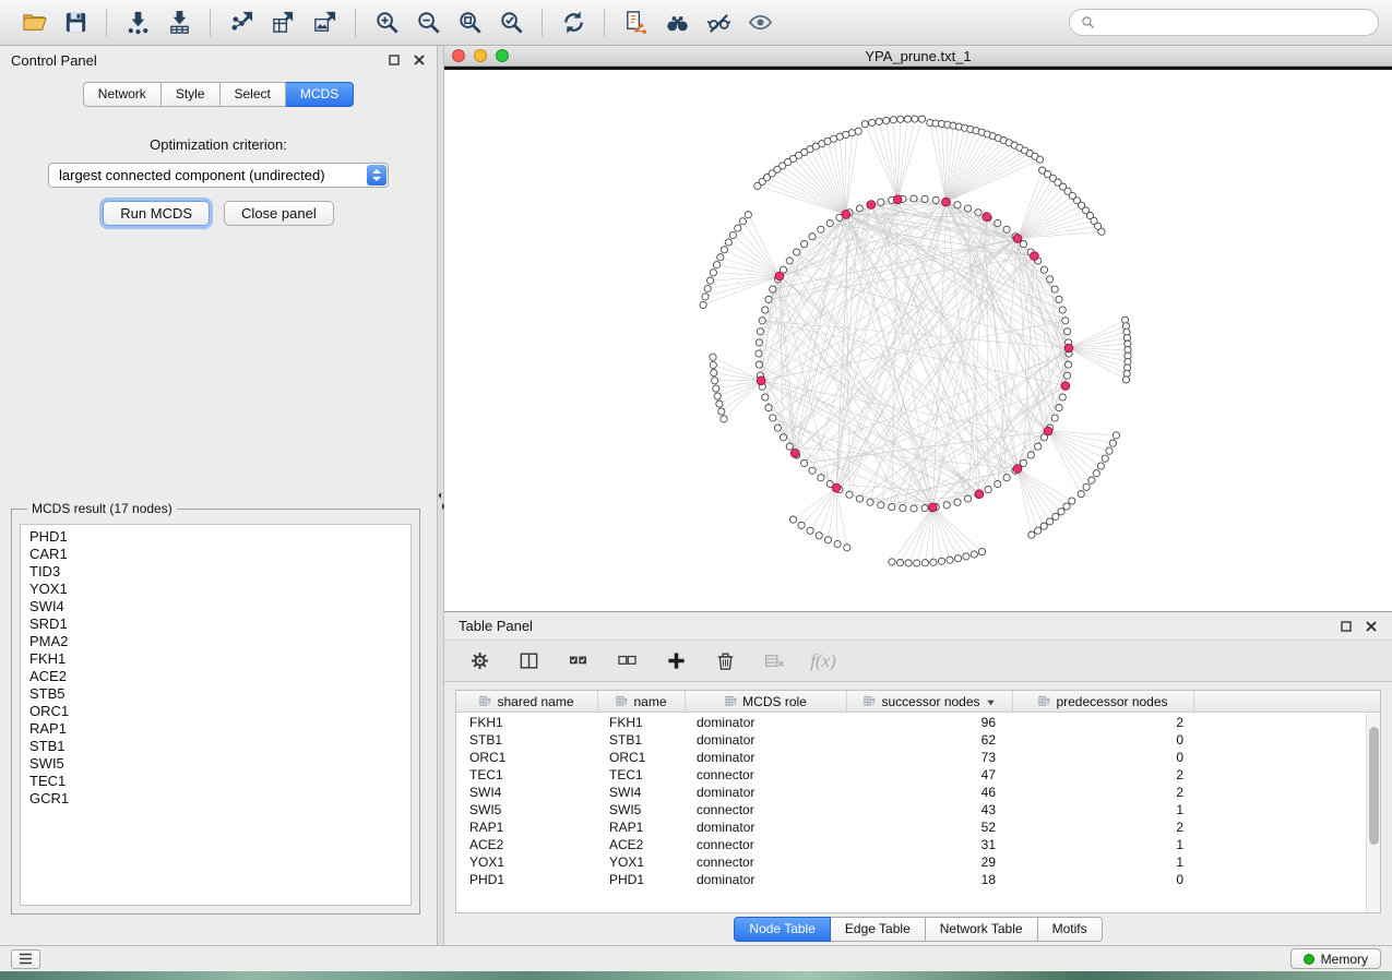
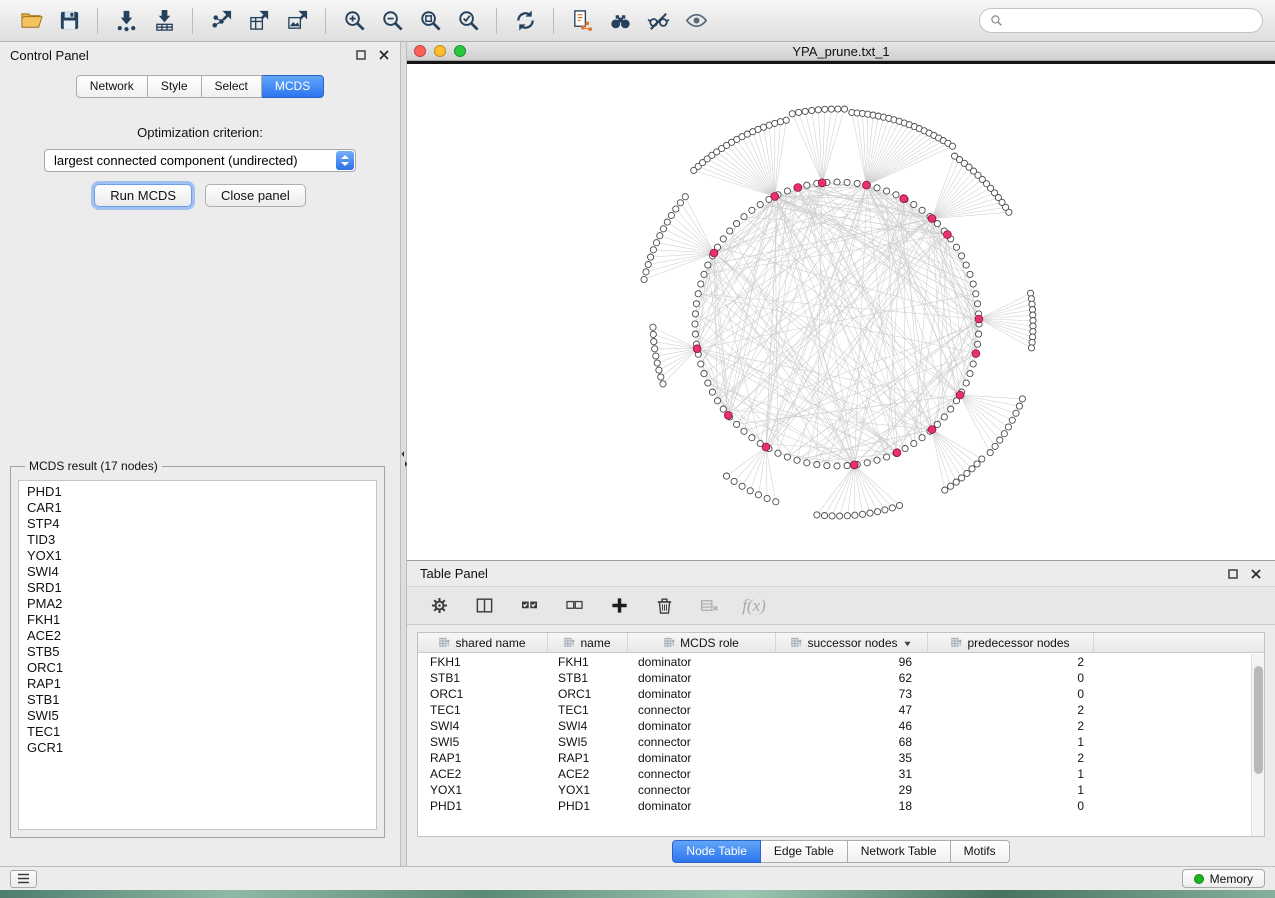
  Control Panel
  Network
  Style
  Select
  MCDS
  Optimization criterion:
  largest connected component (undirected)
  Run MCDS
  Close panel
  MCDS result (17 nodes)
  PHD1
  CAR1
+ STP4
  TID3
  YOX1
  SWI4
  SRD1
  PMA2
  FKH1
  ACE2
  STB5
  ORC1
  RAP1
  STB1
  SWI5
  TEC1
  GCR1
  YPA_prune.txt_1
  Table Panel
  f(x)
  shared name
  name
  MCDS role
  successor nodes
  predecessor nodes
  FKH1
  FKH1
  dominator
  96
  2
  STB1
  STB1
  dominator
  62
  0
  ORC1
  ORC1
  dominator
  73
  0
  TEC1
  TEC1
  connector
  47
  2
  SWI4
  SWI4
  dominator
  46
  2
  SWI5
  SWI5
  connector
- 43
+ 68
  1
  RAP1
  RAP1
  dominator
- 52
+ 35
  2
  ACE2
  ACE2
  connector
  31
  1
  YOX1
  YOX1
  connector
  29
  1
  PHD1
  PHD1
  dominator
  18
  0
  Node Table
  Edge Table
  Network Table
  Motifs
  Memory
